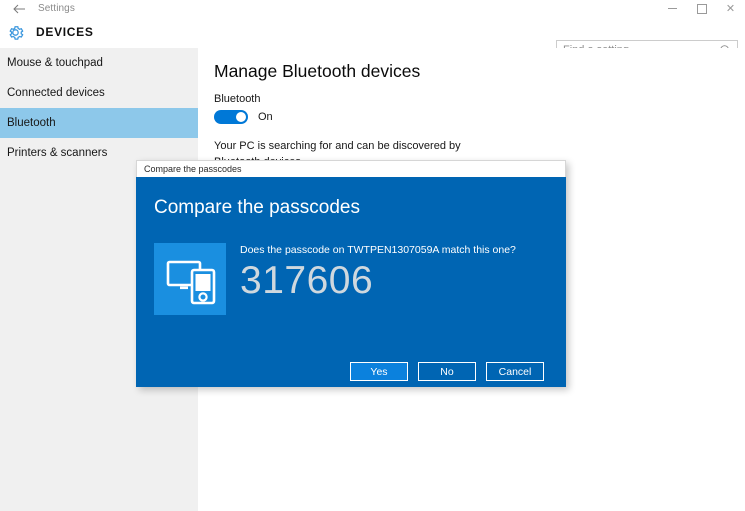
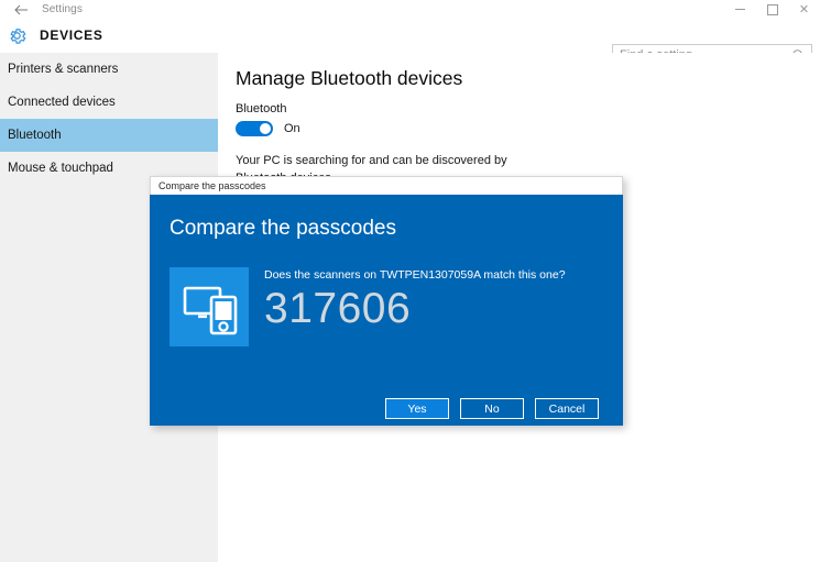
  Settings
  ✕
  DEVICES
- Mouse & touchpad
+ Printers & scanners
  Connected devices
  Bluetooth
- Printers & scanners
+ Mouse & touchpad
  Manage Bluetooth devices
  Bluetooth
  On
  Your PC is searching for and can be discovered by
  Compare the passcodes
  Compare the passcodes
- Does the passcode on TWTPEN1307059A match this one?
+ Does the scanners on TWTPEN1307059A match this one?
  317606
  Yes
  No
  Cancel
